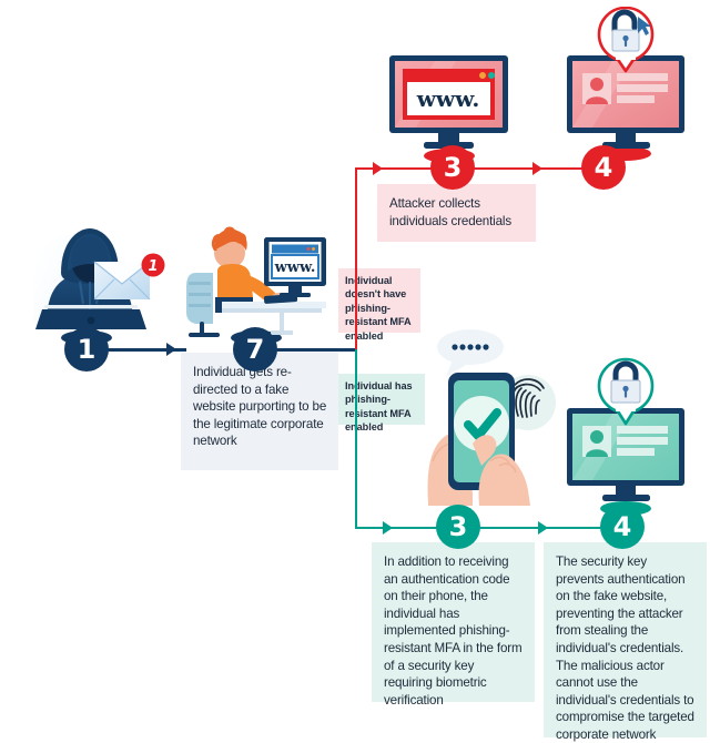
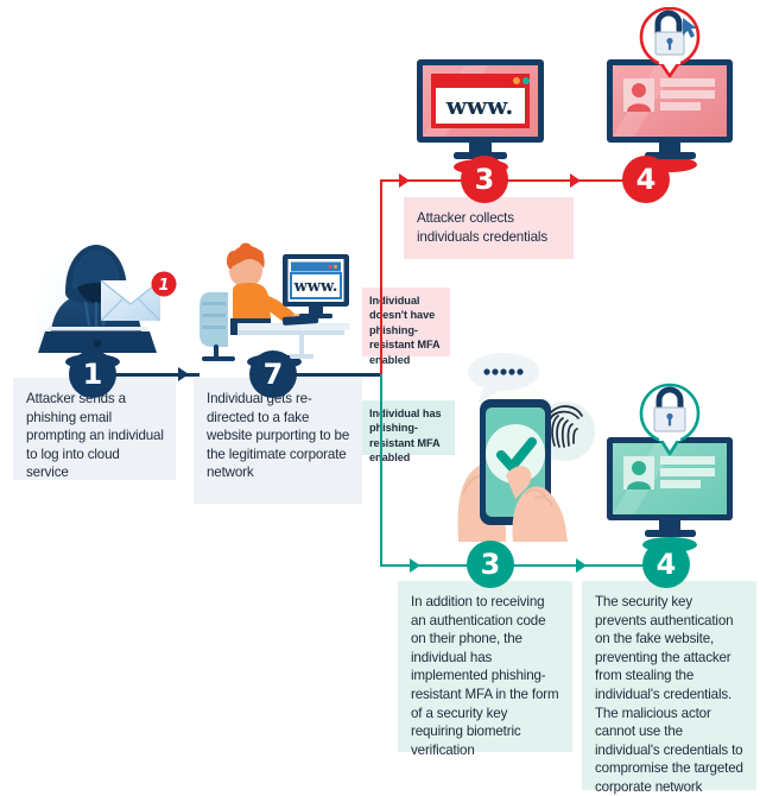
  1
  www.
  www.
  1
  7
  3
  4
  3
  4
+ Attacker sends a phishing email prompting an individual to log into cloud service
  Individual gets re-directed to a fake website purporting to be the legitimate corporate network
  Attacker collects individuals credentials
  In addition to receiving an authentication code on their phone, the individual has implemented phishing-resistant MFA in the form of a security key requiring biometric verification
  The security key prevents authentication on the fake website, preventing the attacker from stealing the individual's credentials. The malicious actor cannot use the individual's credentials to compromise the targeted corporate network
  Inividual desn't have pishing-resistant MFA eabled
  Inividual has pishing-resistant MFA eabled
